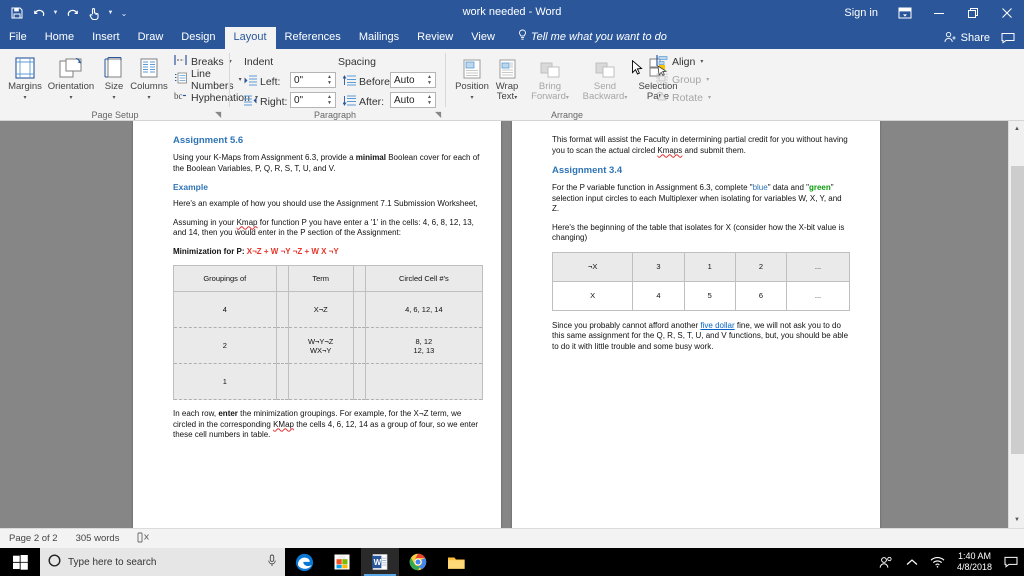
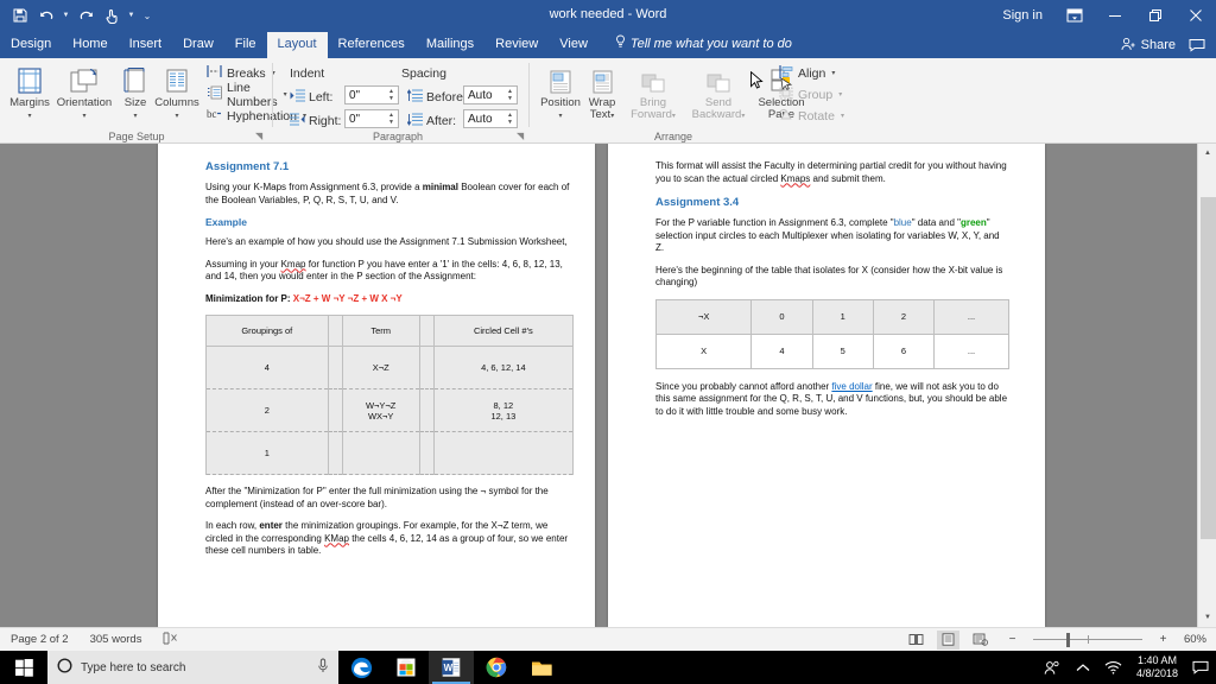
  ⌄
  work needed - Word
  Sign in
- File
+ Design
  Home
  Insert
  Draw
- Design
+ File
  Layout
  References
  Mailings
  Review
  View
  Tell me what you want to do
  Share
  Margins
  Orientation
  Size
  Columns
  Breaks
  Line Numbers
  bc
  Hyphenation
  Page Setup
  ◥
  Indent
  Spacing
  Left:
  0"
  Right:
  0"
  Before
  Auto
  After:
  Auto
  Paragraph
  ◥
  Position
  Wrap
  Text
  Bring
  Forward
  Send
  Backward
  Selection
  Pae
  Align
  Group
  Rotate
  Arrange
- Assignment 5.6
+ Assignment 7.1
  Using your K-Maps from Assignment 6.3, provide a minimal Boolean cover for each of the Boolean Variables, P, Q, R, S, T, U, and V.
  Example
  Here's an example of how you should use the Assignment 7.1 Submission Worksheet,
  Assuming in your Kmap for function P you have enter a '1' in the cells: 4, 6, 8, 12, 13, and 14, then you would enter in the P section of the Assignment:
  Minimization for P: X¬Z + W ¬Y ¬Z + W X ¬Y
  Groupings of		Term		Circled Cell #'s
  4		X¬Z		4, 6, 12, 14
  2		W¬Y¬ZWX¬Y		8, 1212, 13
  1
+ After the "Minimization for P" enter the full minimization using the ¬ symbol for the complement (instead of an over-score bar).
  In each row, enter the minimization groupings. For example, for the X¬Z term, we circled in the corresponding KMap the cells 4, 6, 12, 14 as a group of four, so we enter these cell numbers in table.
  This format will assist the Faculty in determining partial credit for you without having you to scan the actual circled Kmaps and submit them.
  Assignment 3.4
  For the P variable function in Assignment 6.3, complete "blue" data and "green" selection input circles to each Multiplexer when isolating for variables W, X, Y, and Z.
  Here's the beginning of the table that isolates for X (consider how the X-bit value is changing)
- ¬X	3	1	2	...
+ ¬X	0	1	2	...
  X	4	5	6	...
  Since you probably cannot afford another five dollar fine, we will not ask you to do this same assignment for the Q, R, S, T, U, and V functions, but, you should be able to do it with little trouble and some busy work.
  Page 2 of 2
  305 words
+ −
+ +
+ 60%
  Type here to search
  W
  1:40 AM
  4/8/2018
